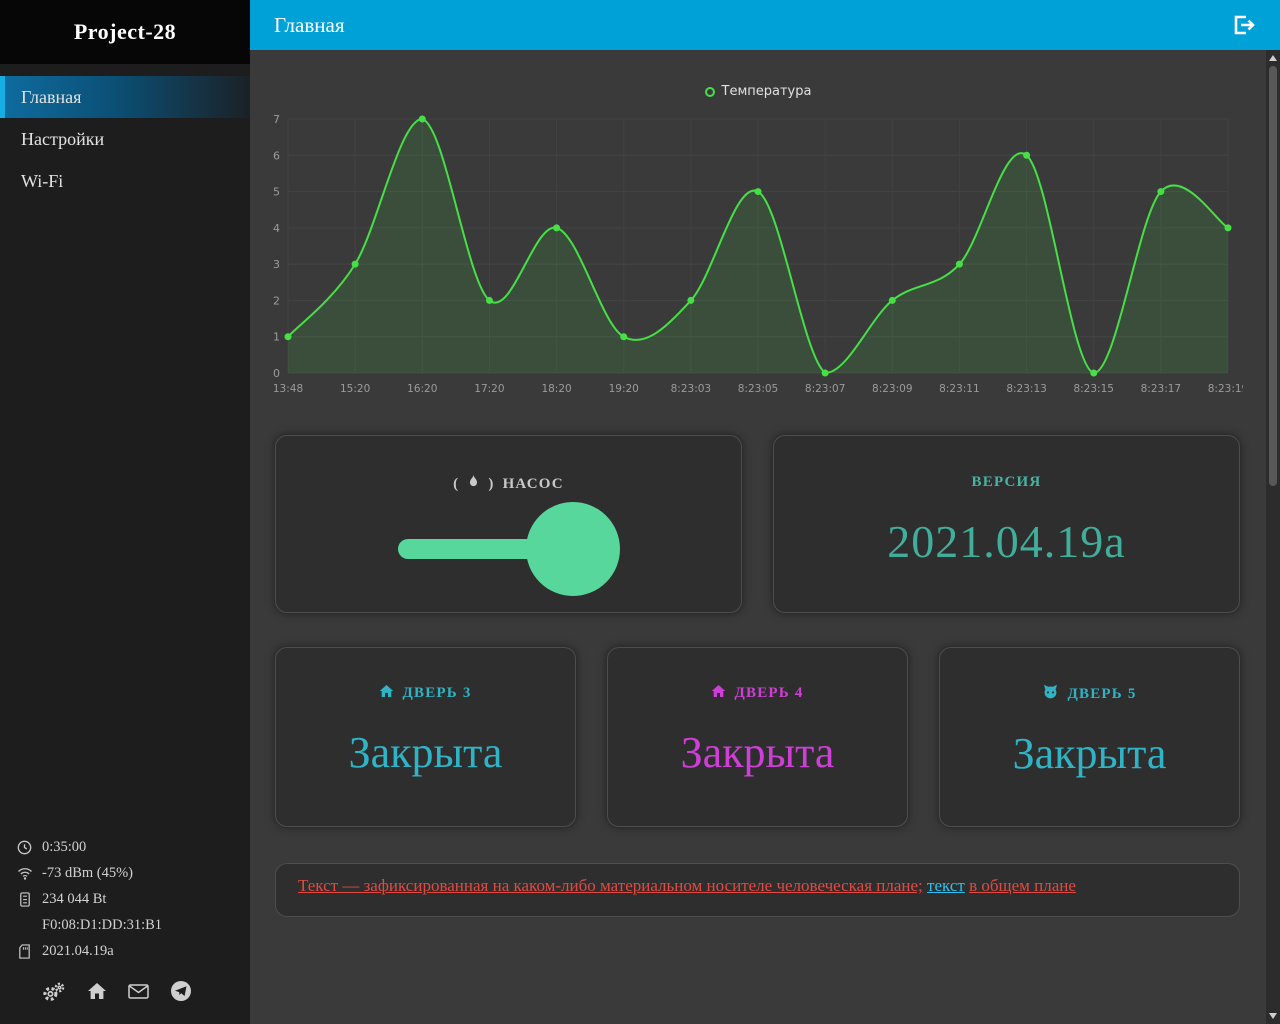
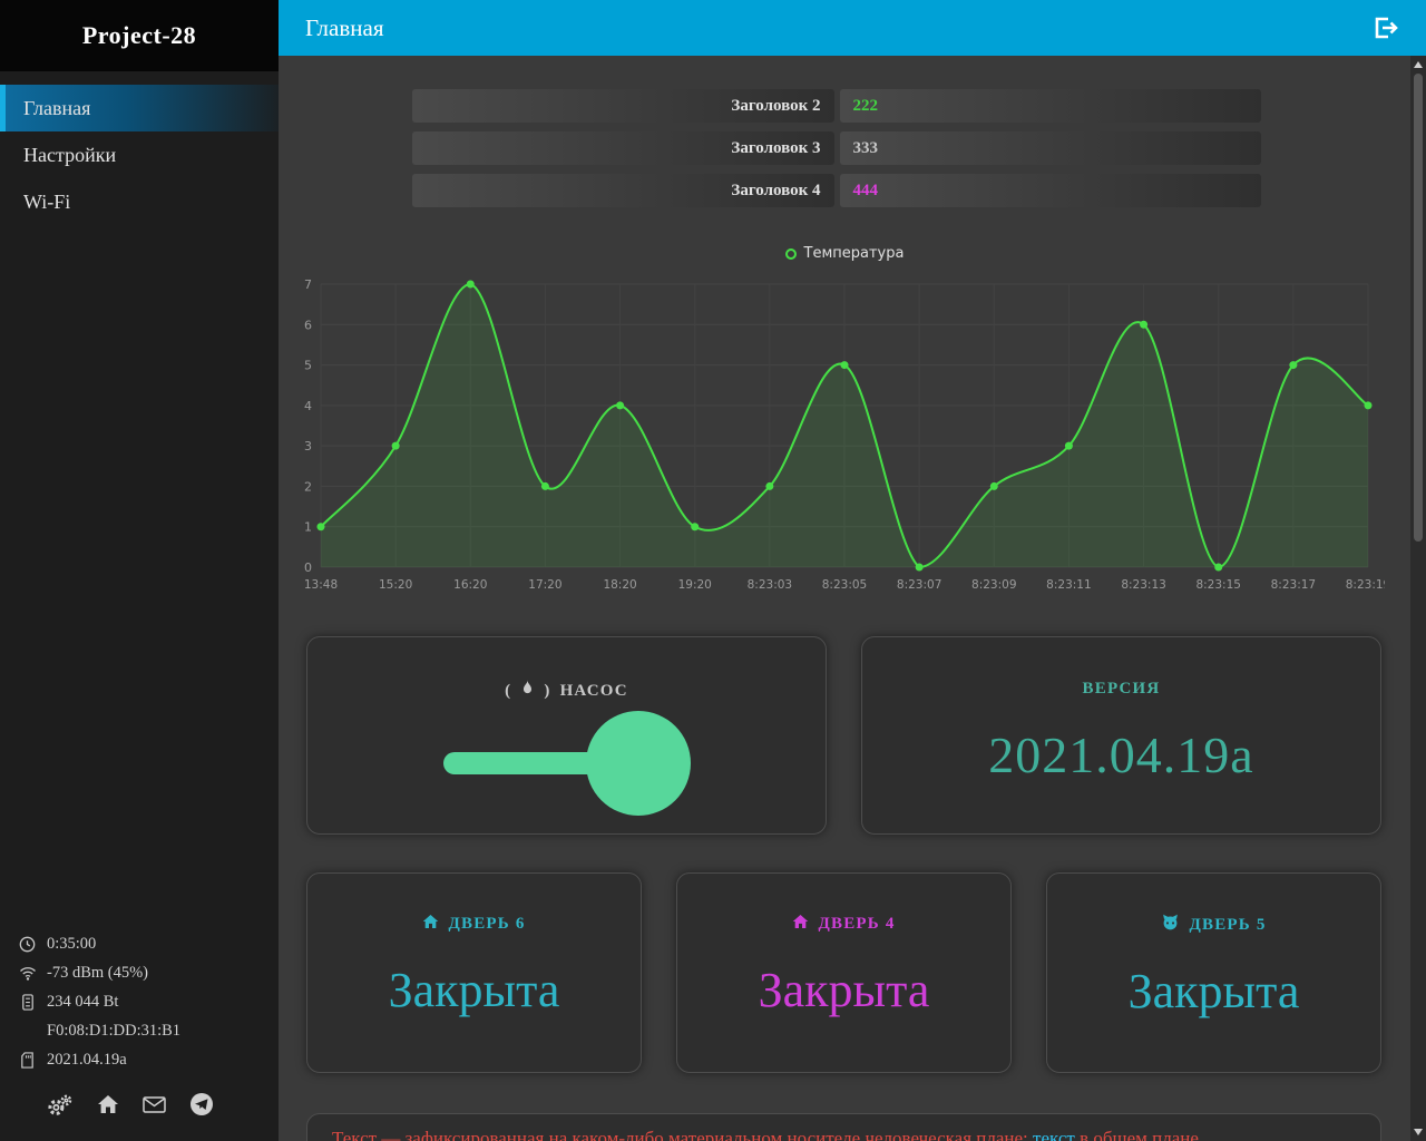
  Project-28
  Главная
  Настройки
  Wi-Fi
  0:35:00
  -73 dBm (45%)
  234 044 Bt
  F0:08:D1:DD:31:B1
  2021.04.19a
  Главная
+ Заголовок 2
+ 222
+ Заголовок 3
+ 333
+ Заголовок 4
+ 444
  Температура
  0
  1
  2
  3
  4
  5
  6
  7
  13:48
  15:20
  16:20
  17:20
  18:20
  19:20
  8:23:03
  8:23:05
  8:23:07
  8:23:09
  8:23:11
  8:23:13
  8:23:15
  8:23:17
  8:23:1
  (
  )
  НАСОС
  ВЕРСИЯ
  2021.04.19a
- ДВЕРЬ 3
+ ДВЕРЬ 6
  Закрыта
  ДВЕРЬ 4
  Закрыта
  ДВЕРЬ 5
  Закрыта
  Текст — зафиксированная на каком-либо материальном носителе человеческая плане; текст в общем плане
